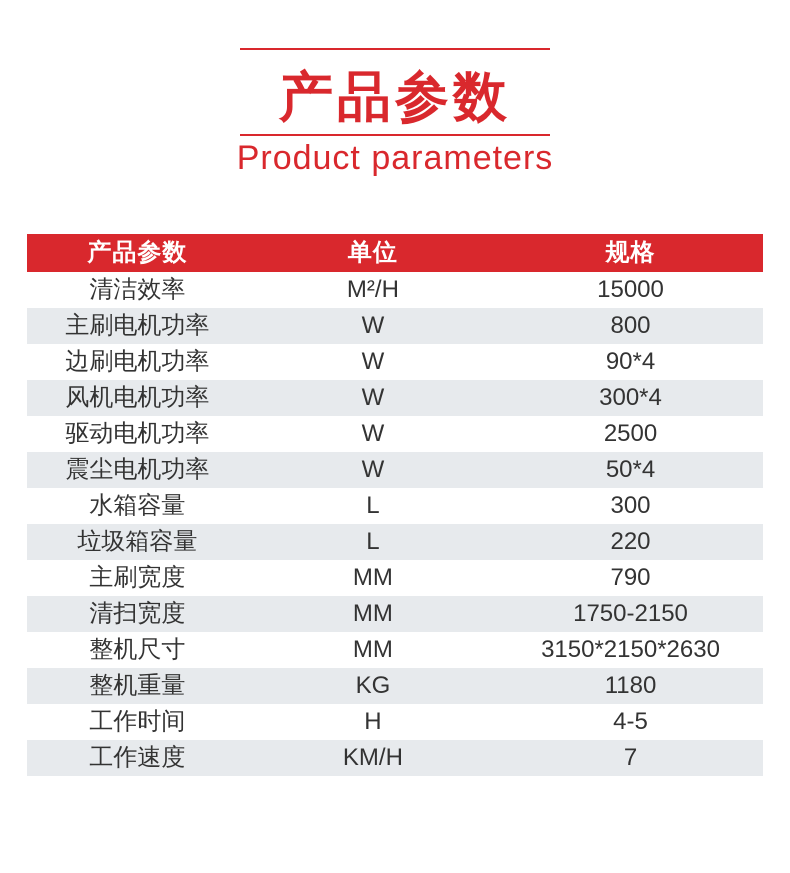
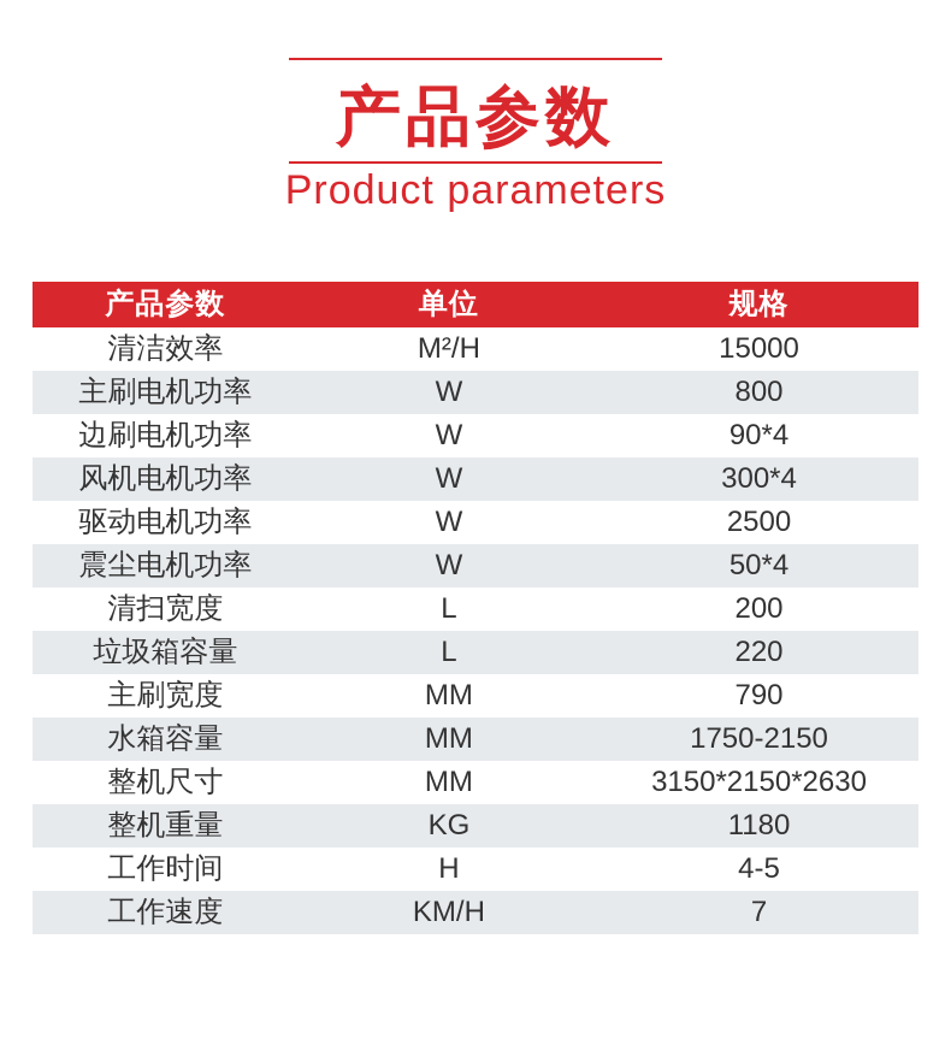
  产品参数
  Product parameters
  产品参数
  单位
  规格
  清洁效率
  M²/H
  15000
  主刷电机功率
  W
  800
  边刷电机功率
  W
  90*4
  风机电机功率
  W
  300*4
  驱动电机功率
  W
  2500
  震尘电机功率
  W
  50*4
- 水箱容量
+ 清扫宽度
  L
- 300
+ 200
  垃圾箱容量
  L
  220
  主刷宽度
  MM
  790
- 清扫宽度
+ 水箱容量
  MM
  1750-2150
  整机尺寸
  MM
  3150*2150*2630
  整机重量
  KG
  1180
  工作时间
  H
  4-5
  工作速度
  KM/H
  7
